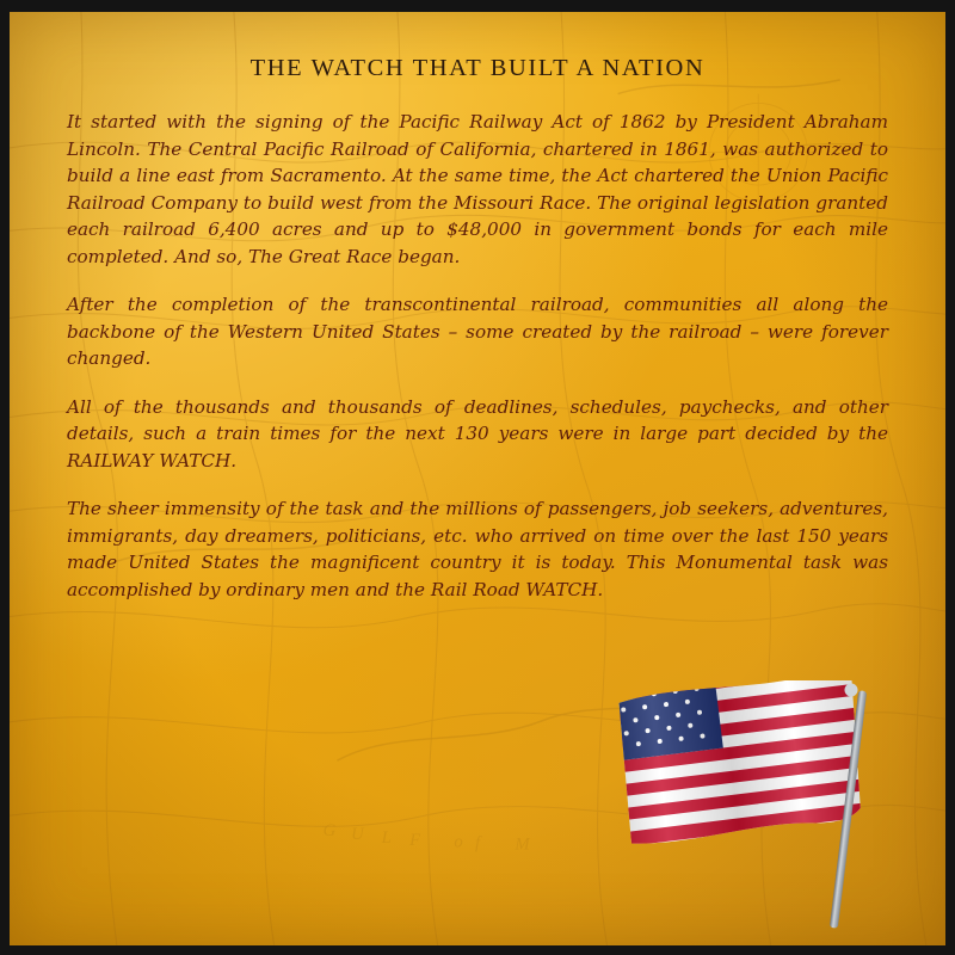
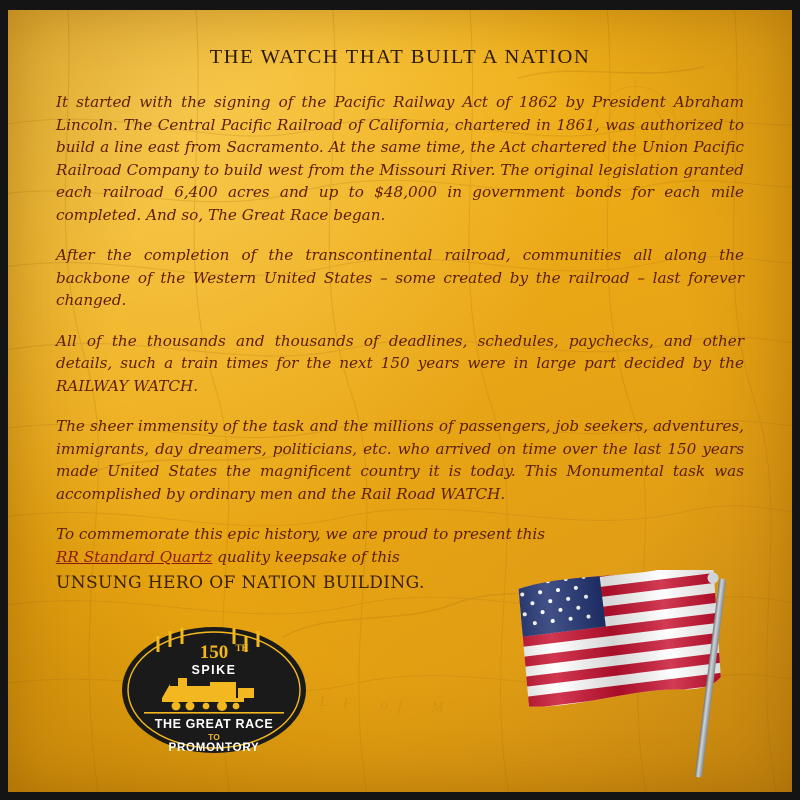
  THE WATCH THAT BUILT A NATION
- It started with the signing of the Pacific Railway Act of 1862 by President Abraham Lincoln. The Central Pacific Railroad of California, chartered in 1861, was authorized to build a line east from Sacramento. At the same time, the Act chartered the Union Pacific Railroad Company to build west from the Missouri Race. The original legislation granted each railroad 6,400 acres and up to $48,000 in government bonds for each mile completed. And so, The Great Race began.
+ It started with the signing of the Pacific Railway Act of 1862 by President Abraham Lincoln. The Central Pacific Railroad of California, chartered in 1861, was authorized to build a line east from Sacramento. At the same time, the Act chartered the Union Pacific Railroad Company to build west from the Missouri River. The original legislation granted each railroad 6,400 acres and up to $48,000 in government bonds for each mile completed. And so, The Great Race began.
- After the completion of the transcontinental railroad, communities all along the backbone of the Western United States – some created by the railroad – were forever changed.
+ After the completion of the transcontinental railroad, communities all along the backbone of the Western United States – some created by the railroad – last forever changed.
- All of the thousands and thousands of deadlines, schedules, paychecks, and other details, such a train times for the next 130 years were in large part decided by the RAILWAY WATCH.
+ All of the thousands and thousands of deadlines, schedules, paychecks, and other details, such a train times for the next 150 years were in large part decided by the RAILWAY WATCH.
  The sheer immensity of the task and the millions of passengers, job seekers, adventures, immigrants, day dreamers, politicians, etc. who arrived on time over the last 150 years made United States the magnificent country it is today. This Monumental task was accomplished by ordinary men and the Rail Road WATCH.
+ To commemorate this epic history, we are proud to present this
+ RR Standard Quartz quality keepsake of this
+ UNSUNG HERO OF NATION BUILDING.
+ 150
+ TH
+ SPIKE
+ THE GREAT RACE
+ TO
+ PROMONTORY
